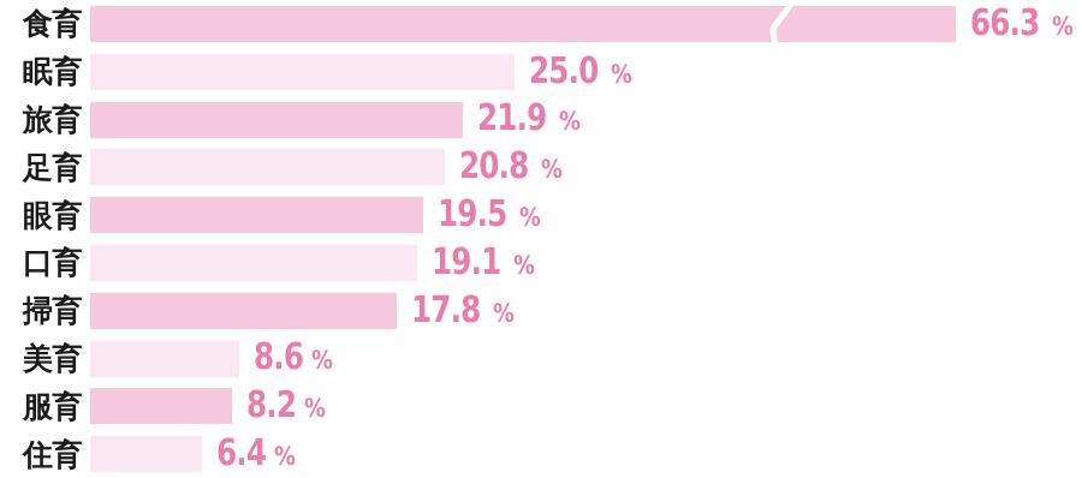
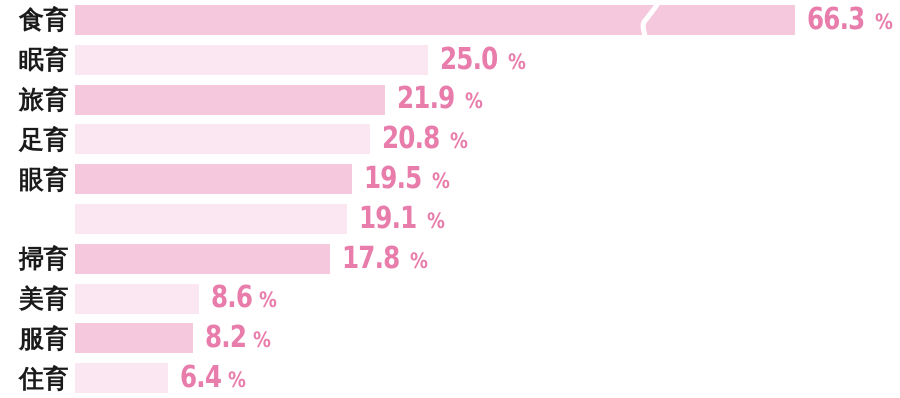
  食育
  66.3 %
  眠育
  25.0 %
  旅育
  21.9 %
  足育
  20.8 %
  眼育
  19.5 %
- 口育
  19.1 %
  掃育
  17.8 %
  美育
  8.6 %
  服育
  8.2 %
  住育
  6.4 %
